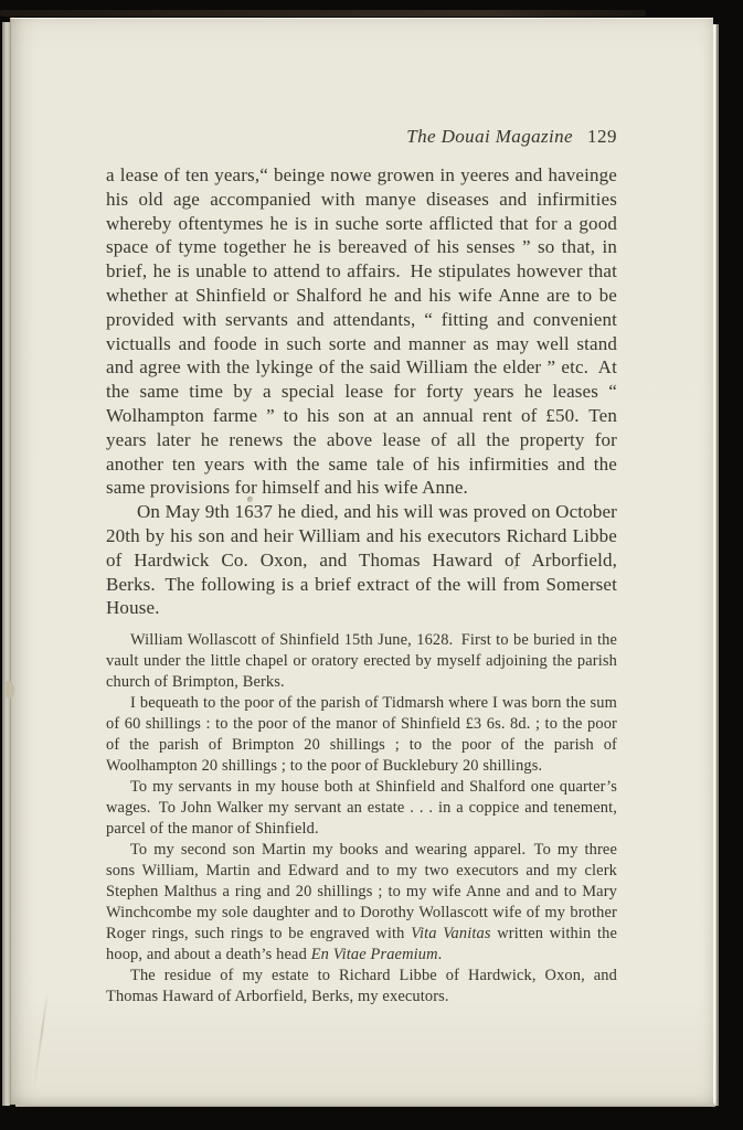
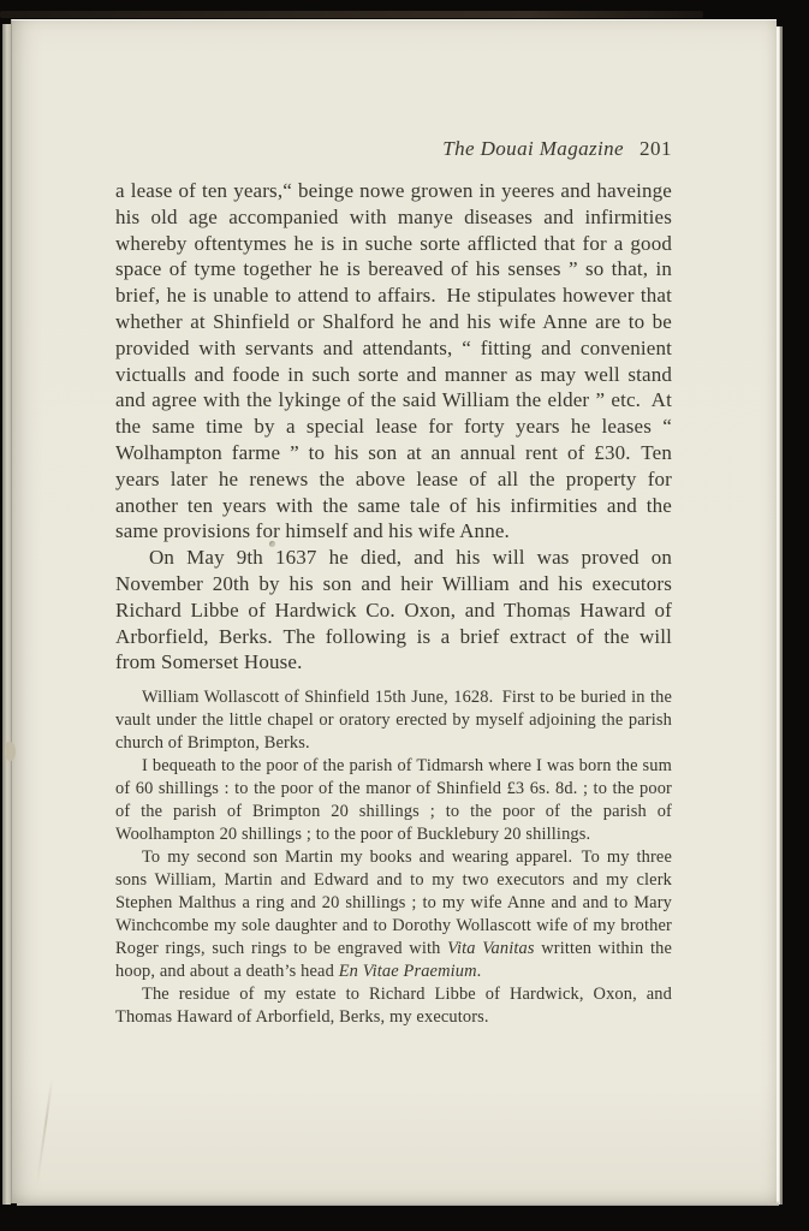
- The Douai Magazine 129
+ The Douai Magazine 201
- a lease of ten years,“ beinge nowe growen in yeeres and haveinge his old age accompanied with manye diseases and infirmities whereby oftentymes he is in suche sorte afflicted that for a good space of tyme together he is bereaved of his senses ” so that, in brief, he is unable to attend to affairs. He stipulates however that whether at Shinfield or Shalford he and his wife Anne are to be provided with servants and attendants, “ fitting and convenient victualls and foode in such sorte and manner as may well stand and agree with the lykinge of the said William the elder ” etc. At the same time by a special lease for forty years he leases “ Wolhampton farme ” to his son at an annual rent of £50. Ten years later he renews the above lease of all the property for another ten years with the same tale of his infirmities and the same provisions for himself and his wife Anne.
+ a lease of ten years,“ beinge nowe growen in yeeres and haveinge his old age accompanied with manye diseases and infirmities whereby oftentymes he is in suche sorte afflicted that for a good space of tyme together he is bereaved of his senses ” so that, in brief, he is unable to attend to affairs. He stipulates however that whether at Shinfield or Shalford he and his wife Anne are to be provided with servants and attendants, “ fitting and convenient victualls and foode in such sorte and manner as may well stand and agree with the lykinge of the said William the elder ” etc. At the same time by a special lease for forty years he leases “ Wolhampton farme ” to his son at an annual rent of £30. Ten years later he renews the above lease of all the property for another ten years with the same tale of his infirmities and the same provisions for himself and his wife Anne.
- On May 9th 1637 he died, and his will was proved on October 20th by his son and heir William and his executors Richard Libbe of Hardwick Co. Oxon, and Thomas Haward of Arborfield, Berks. The following is a brief extract of the will from Somerset House.
+ On May 9th 1637 he died, and his will was proved on November 20th by his son and heir William and his executors Richard Libbe of Hardwick Co. Oxon, and Thomas Haward of Arborfield, Berks. The following is a brief extract of the will from Somerset House.
  William Wollascott of Shinfield 15th June, 1628. First to be buried in the vault under the little chapel or oratory erected by myself adjoining the parish church of Brimpton, Berks.
  I bequeath to the poor of the parish of Tidmarsh where I was born the sum of 60 shillings : to the poor of the manor of Shinfield £3 6s. 8d. ; to the poor of the parish of Brimpton 20 shillings ; to the poor of the parish of Woolhampton 20 shillings ; to the poor of Bucklebury 20 shillings.
- To my servants in my house both at Shinfield and Shalford one quarter’s wages. To John Walker my servant an estate . . . in a coppice and tenement, parcel of the manor of Shinfield.
  To my second son Martin my books and wearing apparel. To my three sons William, Martin and Edward and to my two executors and my clerk Stephen Malthus a ring and 20 shillings ; to my wife Anne and and to Mary Winchcombe my sole daughter and to Dorothy Wollascott wife of my brother Roger rings, such rings to be engraved with Vita Vanitas written within the hoop, and about a death’s head En Vitae Praemium.
  The residue of my estate to Richard Libbe of Hardwick, Oxon, and Thomas Haward of Arborfield, Berks, my executors.
